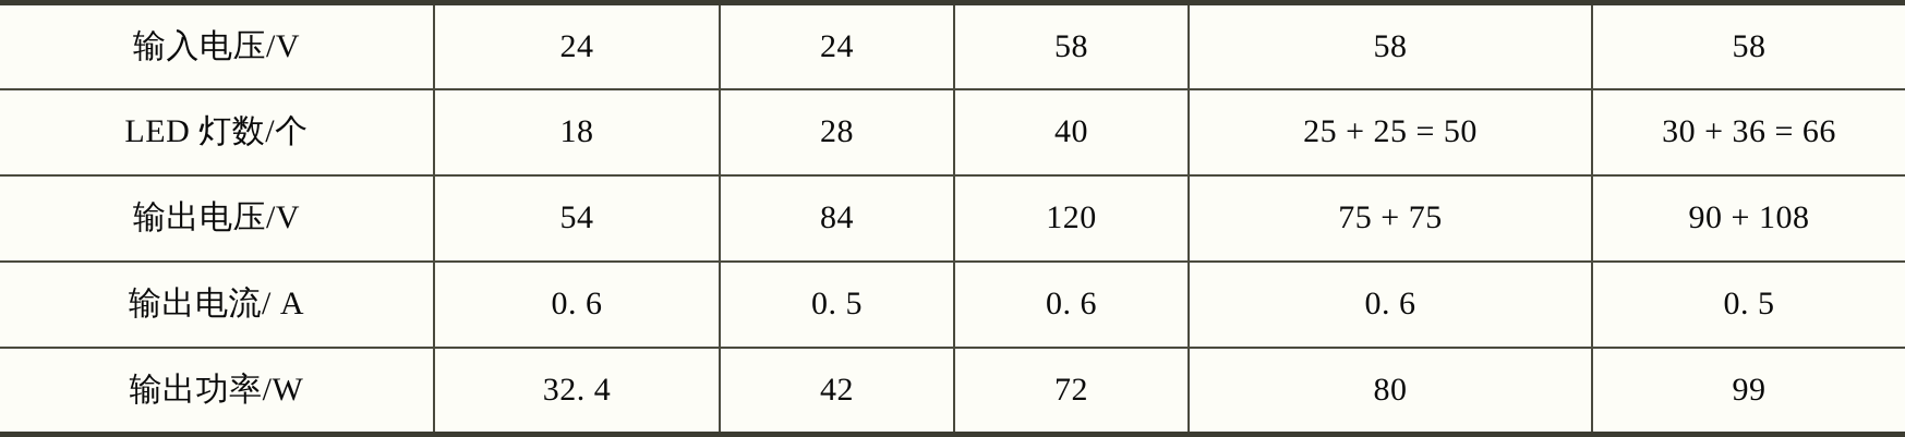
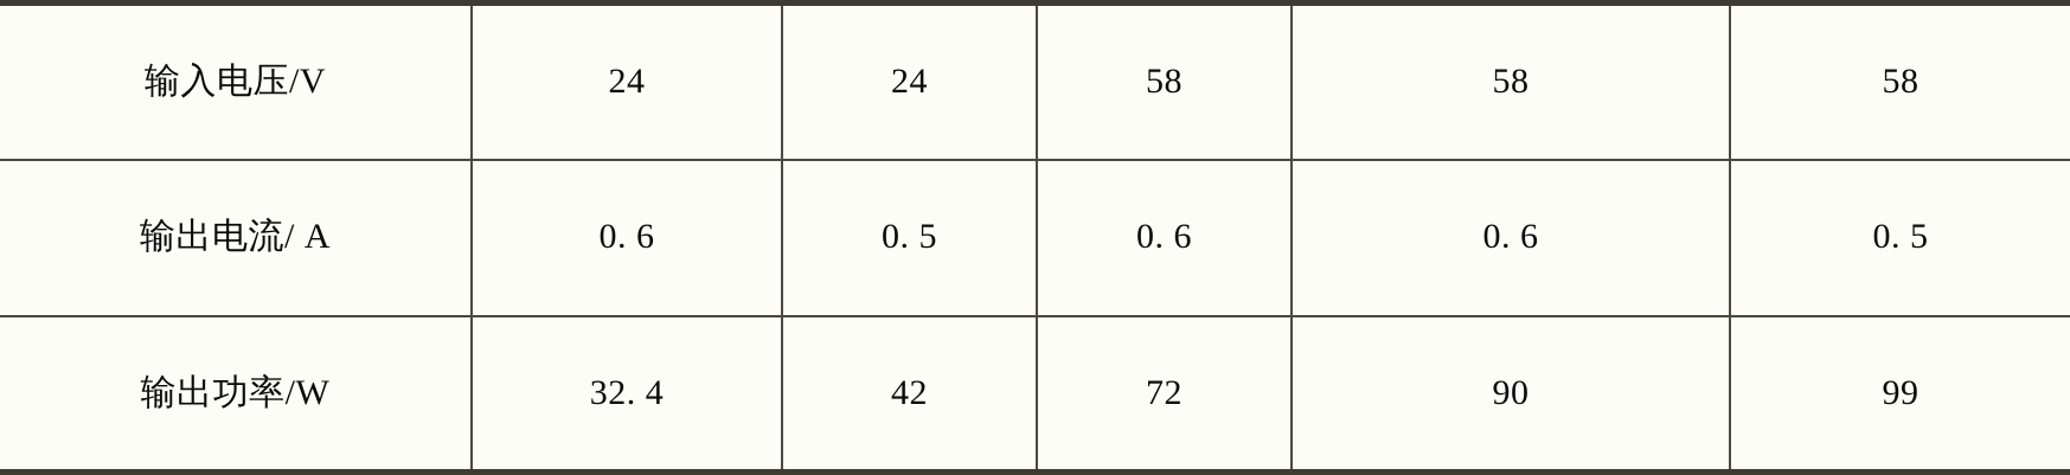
  输入电压/V	24	24	58	58	58
- LED 灯数/个	18	28	40	25 + 25 = 50	30 + 36 = 66
- 输出电压/V	54	84	120	75 + 75	90 + 108
  输出电流/ A	0. 6	0. 5	0. 6	0. 6	0. 5
- 输出功率/W	32. 4	42	72	80	99
+ 输出功率/W	32. 4	42	72	90	99
